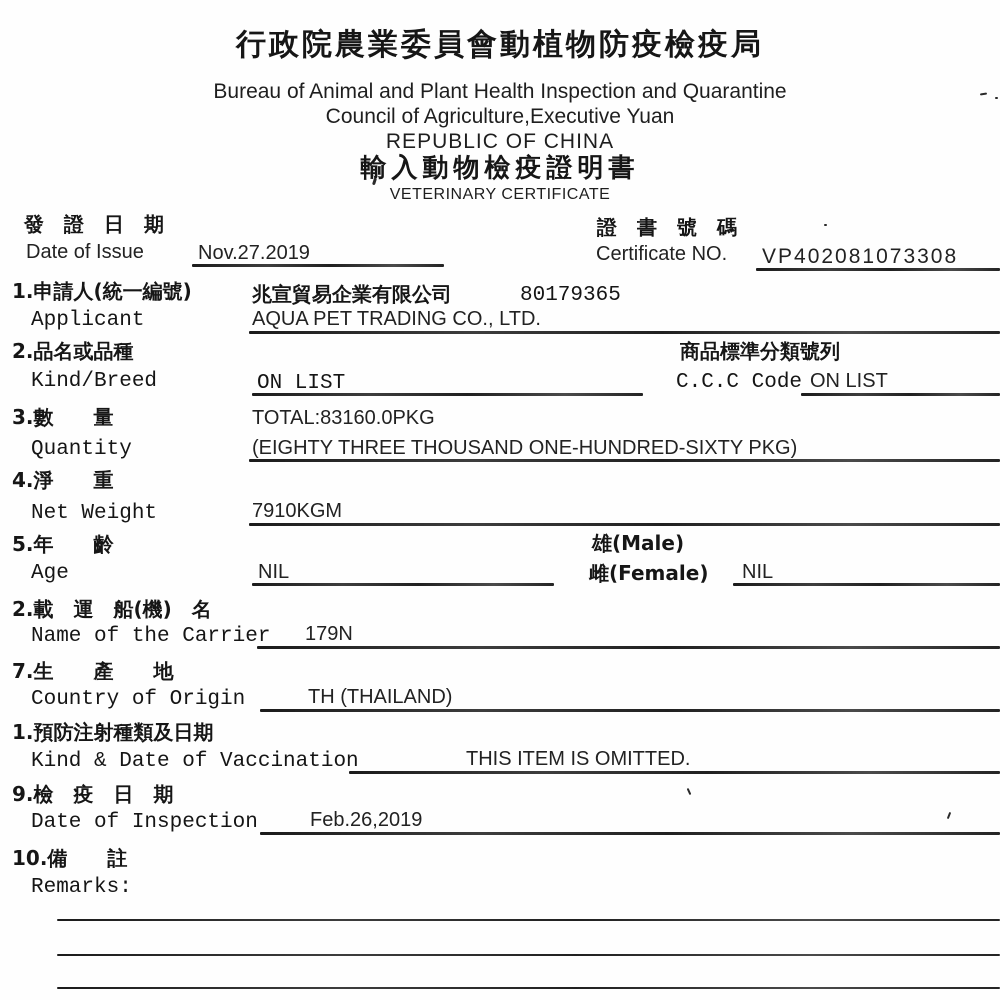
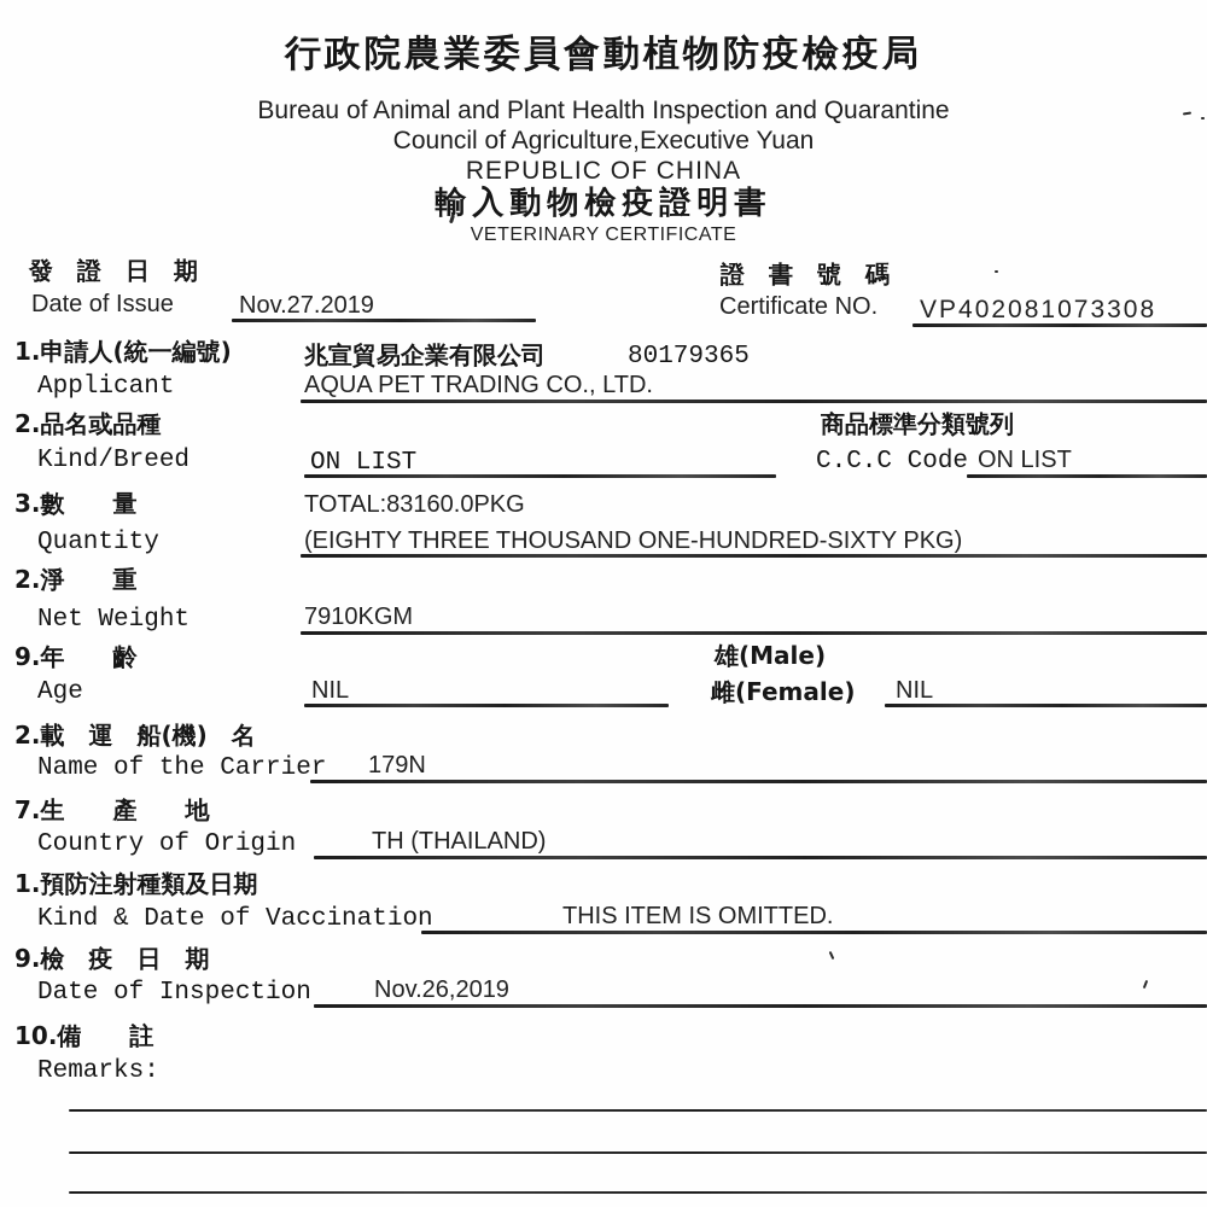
  行政院農業委員會動植物防疫檢疫局
  Bureau of Animal and Plant Health Inspection and Quarantine
  Council of Agriculture,Executive Yuan
  REPUBLIC OF CHINA
  輸入動物檢疫證明書
  VETERINARY CERTIFICATE
  發 證 日 期
  Date of Issue
  Nov.27.2019
  證 書 號 碼
  Certificate NO.
  VP402081073308
  1.申請人(統一編號)
  兆宣貿易企業有限公司
  80179365
  Applicant
  AQUA PET TRADING CO., LTD.
  2.品名或品種
  商品標準分類號列
  Kind/Breed
  ON LIST
  C.C.C Code
  ON LIST
  3.數 量
  TOTAL:83160.0PKG
  Quantity
  (EIGHTY THREE THOUSAND ONE-HUNDRED-SIXTY PKG)
- 4.淨 重
+ 2.淨 重
  Net Weight
  7910KGM
- 5.年 齡
+ 9.年 齡
  雄(Male)
  Age
  NIL
  雌(Female)
  NIL
  2.載 運 船(機) 名
  Name of the Carrier
  179N
  7.生 產 地
  Country of Origin
  TH (THAILAND)
  1.預防注射種類及日期
  Kind & Date of Vaccination
  THIS ITEM IS OMITTED.
  9.檢 疫 日 期
  Date of Inspection
- Feb.26,2019
+ Nov.26,2019
  10.備 註
  Remarks:
